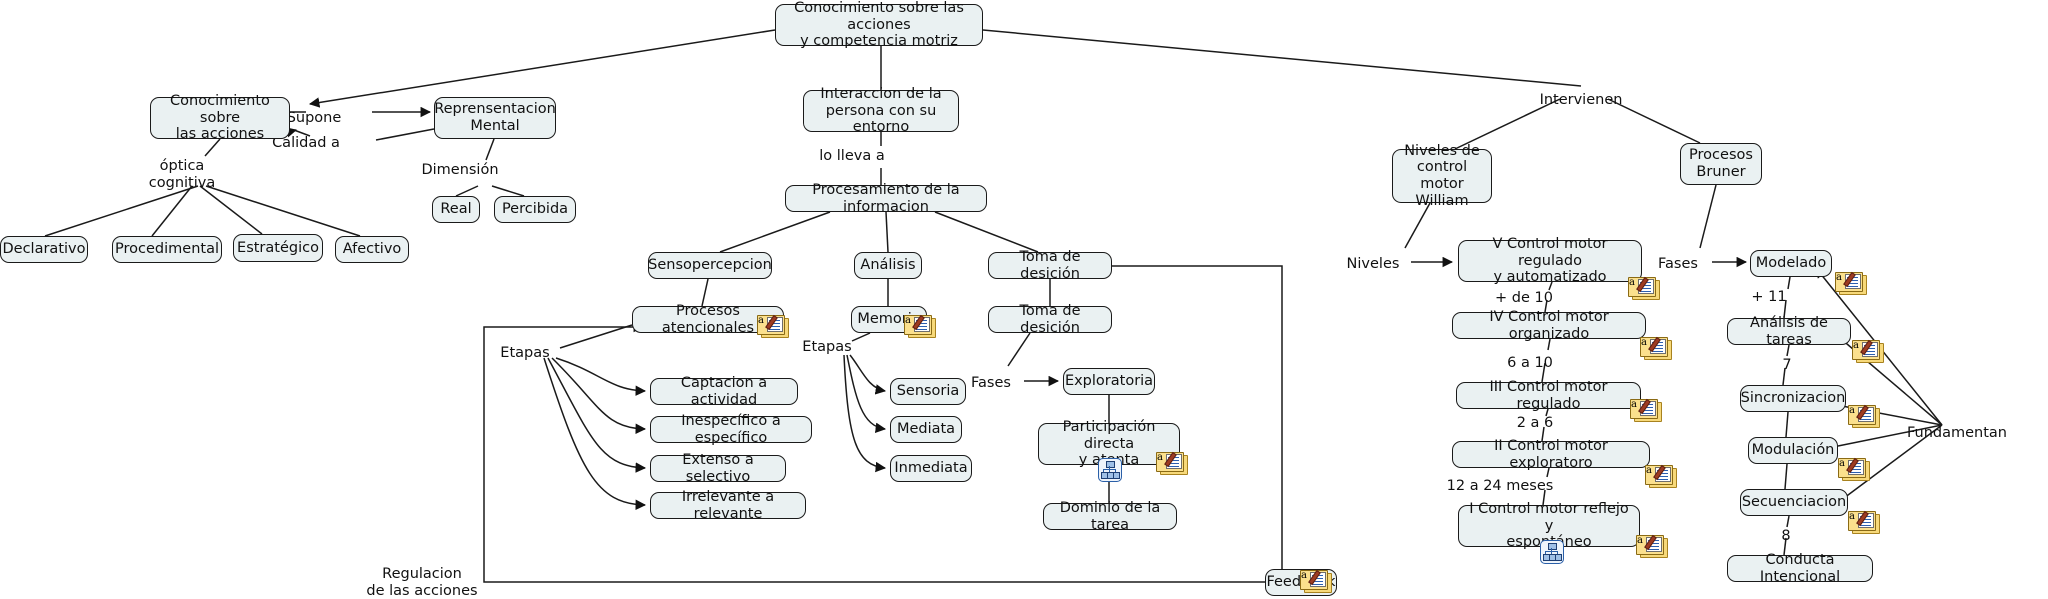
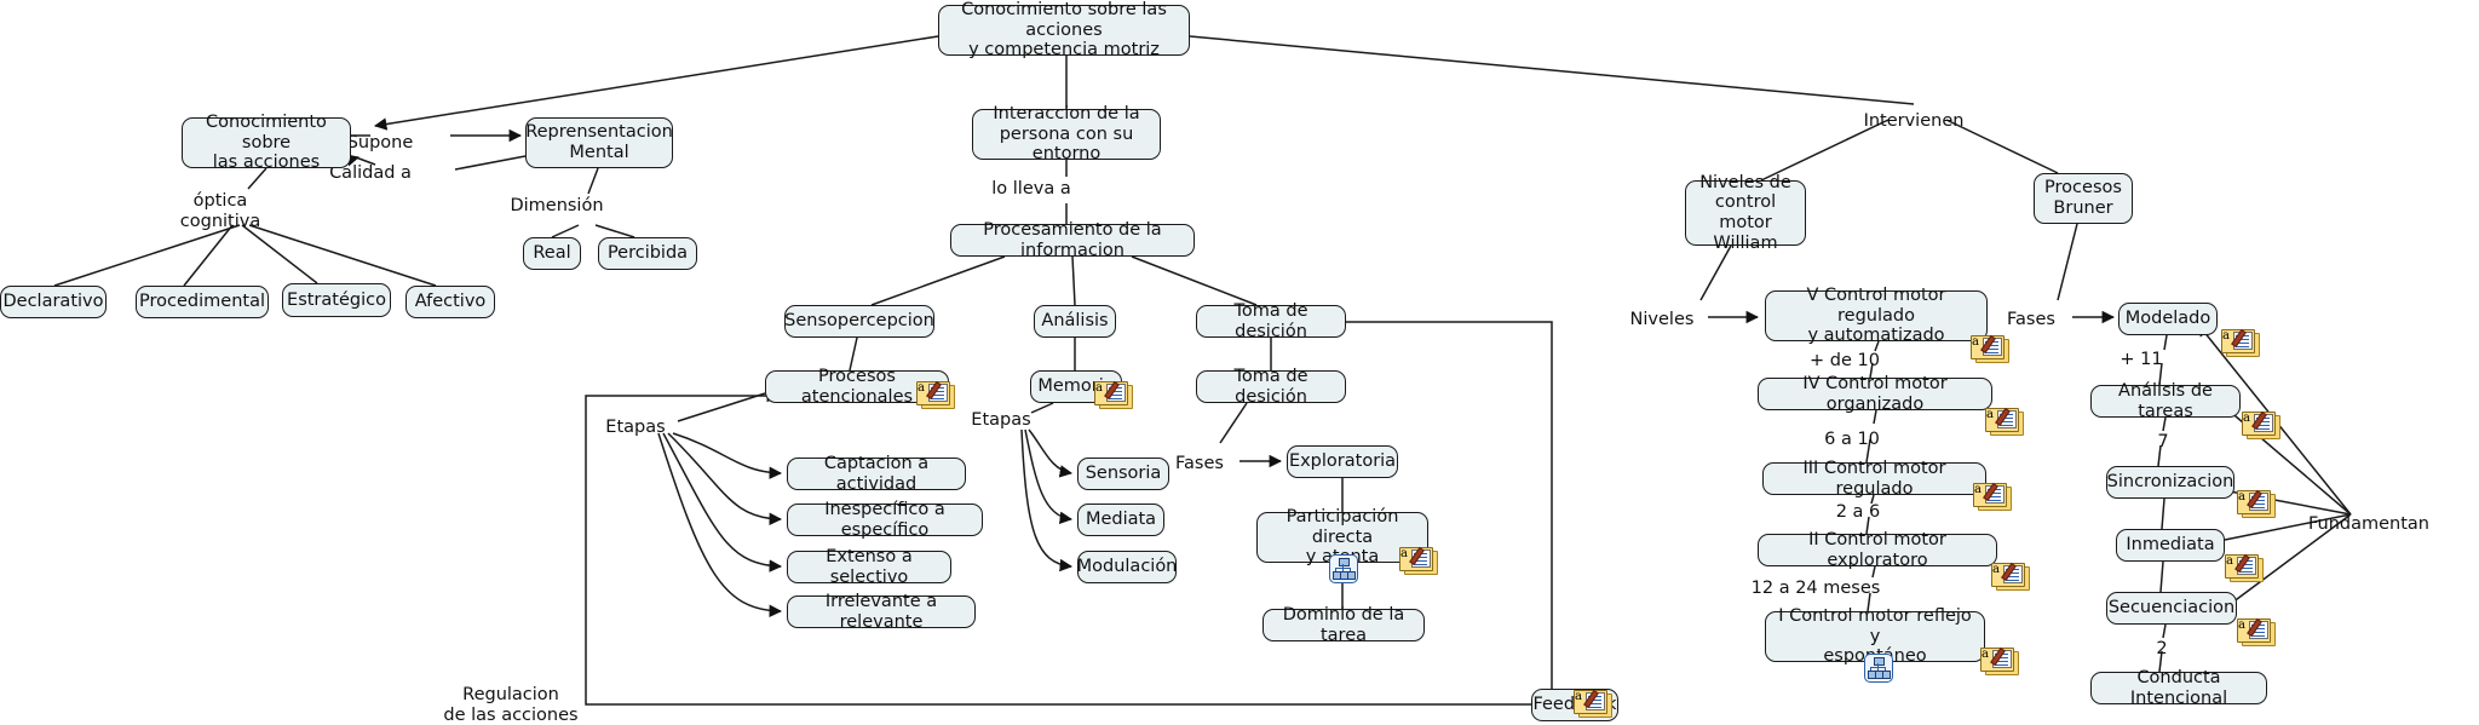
  Conocimiento sobre las acciones
  y competencia motriz
  Conocimiento sobre
  las acciones
  Reprensentacion
  Mental
  Real
  Percibida
  Declarativo
  Procedimental
  Estratégico
  Afectivo
  Interaccion de la
  persona con su entorno
  Procesamiento de la informacion
  Sensopercepcion
  Procesos atencionales
  Captacion a actividad
  Inespecífico a específico
  Extenso a selectivo
  Irrelevante a relevante
  Análisis
  Sensoria
  Mediata
- Inmediata
+ Modulación
  Toma de desición
  Toma de desición
  Exploratoria
  Participación directa
  Dominio de la tarea
  Niveles de
  control motor
  William
  Procesos
  Bruner
  V Control motor regulado
  y automatizado
  IV Control motor organizado
  III Control motor regulado
  II Control motor exploratoro
  I Control motor reflejo y
  esponeo
  Modelado
  Análisis de tareas
  Sincronizacion
- Modulación
+ Inmediata
  Secuenciacion
  Conducta Intencional
  Supone
  Calidad a
  óptica
  cognitiva
  Dimensión
  lo lleva a
  Etapas
  Etapas
  Fases
  Regulacion
  de las acciones
  Intervienen
  Niveles
  + de 10
  6 a 10
  2 a 6
  12 a 24 meses
  Fases
  + 11
  7
- 8
+ 2
  Fundamentan
  a
  a
  a
  a
  a
  a
  a
  a
  a
  a
  a
  a
  a
  a
